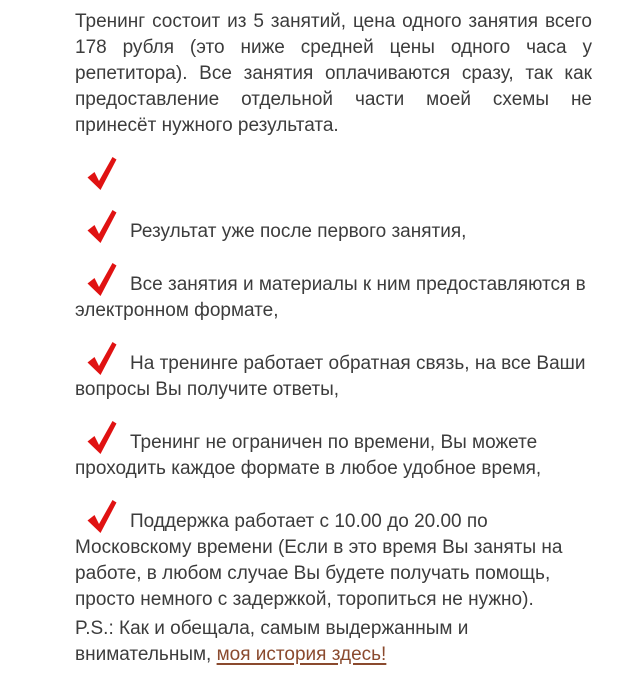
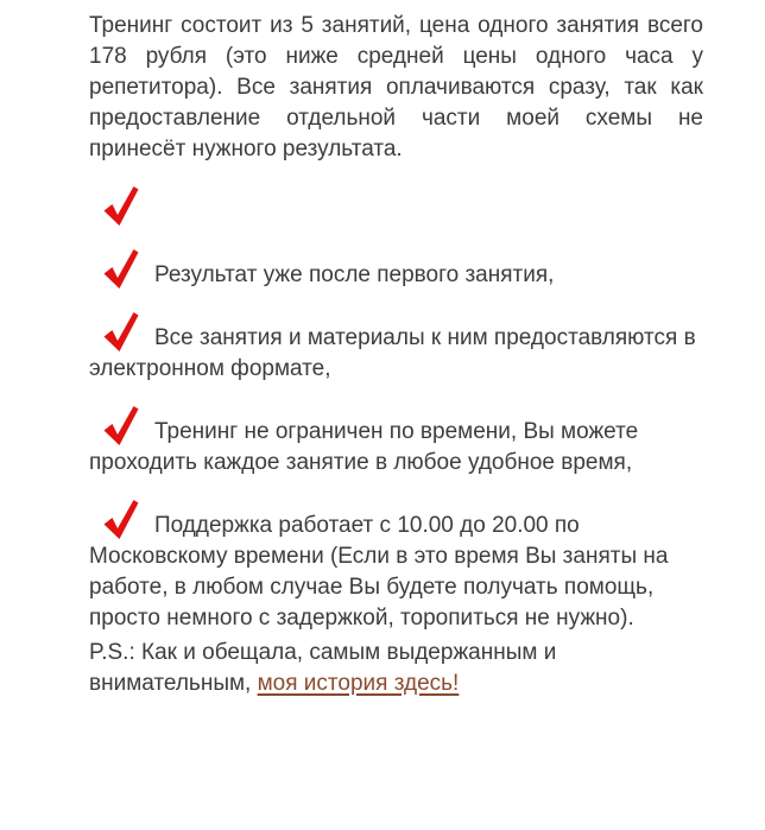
  Тренинг состоит из 5 занятий, цена одного занятия всего 178 рубля (это ниже средней цены одного часа у репетитора). Все занятия оплачиваются сразу, так как предоставление отдельной части моей схемы не принесёт нужного результата.
  Результат уже после первого занятия,
  Все занятия и материалы к ним предоставляются в электронном формате,
- На тренинге работает обратная связь, на все Ваши вопросы Вы получите ответы,
- Тренинг не ограничен по времени, Вы можете проходить каждое формате в любое удобное время,
+ Тренинг не ограничен по времени, Вы можете проходить каждое занятие в любое удобное время,
  Поддержка работает с 10.00 до 20.00 по Московскому времени (Если в это время Вы заняты на работе, в любом случае Вы будете получать помощь, просто немного с задержкой, торопиться не нужно).
  P.S.: Как и обещала, самым выдержанным и внимательным, моя история здесь!
